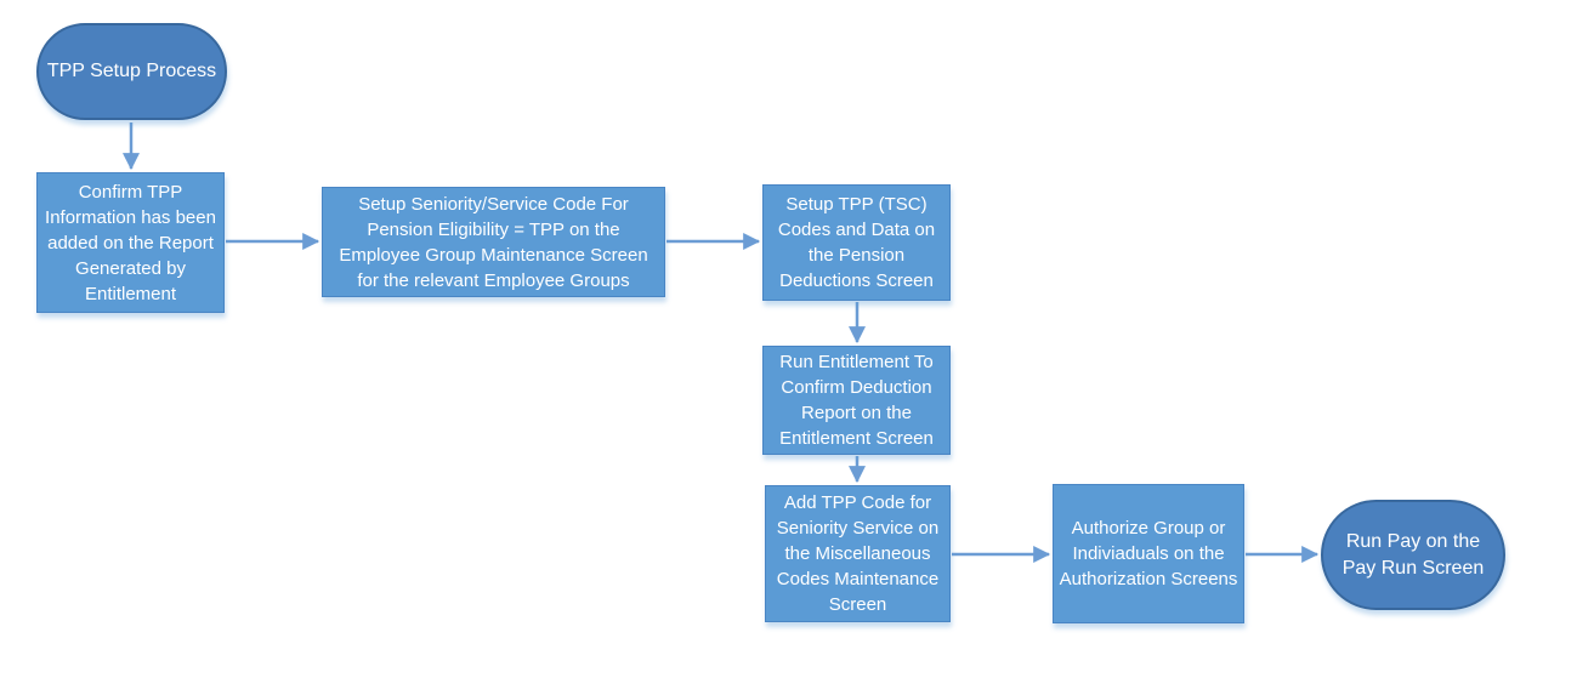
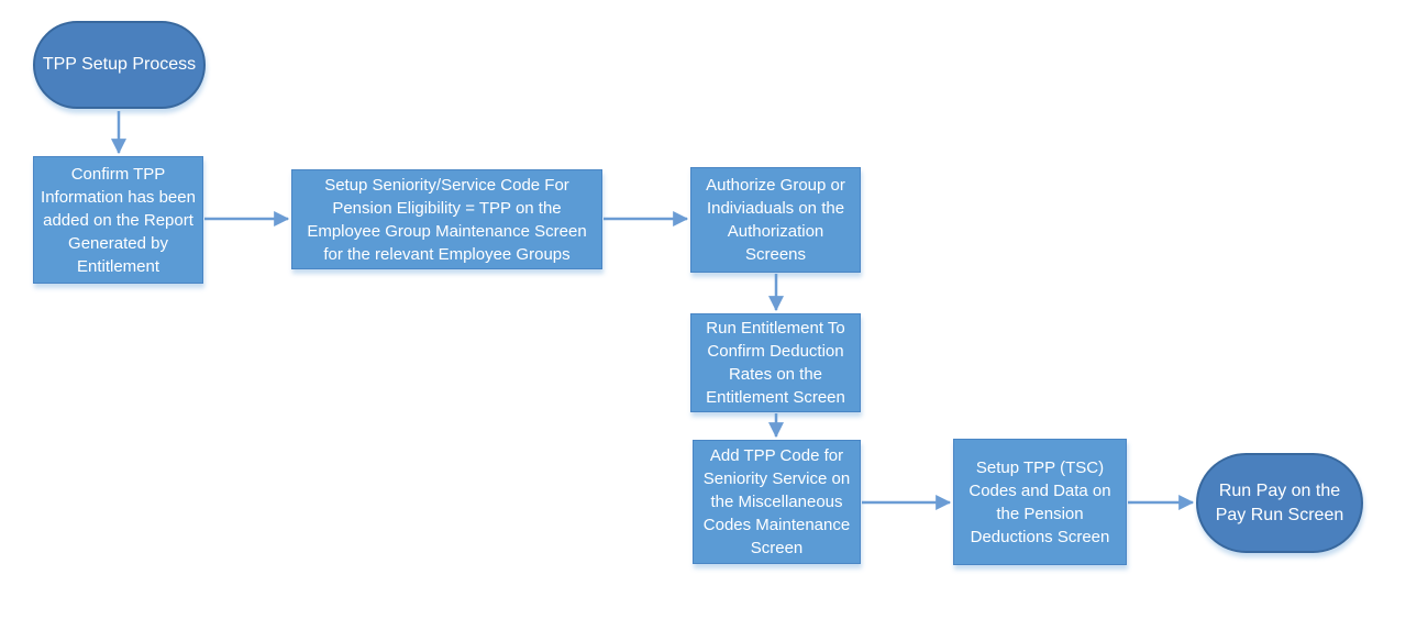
  TPP Setup Process
  Confirm TPP Information has been added on the Report Generated by Entitlement
  Setup Seniority/Service Code For Pension Eligibility = TPP on the Employee Group Maintenance Screen for the relevant Employee Groups
- Setup TPP (TSC) Codes and Data on the Pension Deductions Screen
+ Authorize Group or Indiviaduals on the Authorization Screens
- Run Entitlement To Confirm Deduction Report on the Entitlement Screen
+ Run Entitlement To Confirm Deduction Rates on the Entitlement Screen
  Add TPP Code for Seniority Service on the Miscellaneous Codes Maintenance Screen
- Authorize Group or Indiviaduals on the Authorization Screens
+ Setup TPP (TSC) Codes and Data on the Pension Deductions Screen
  Run Pay on the Pay Run Screen
